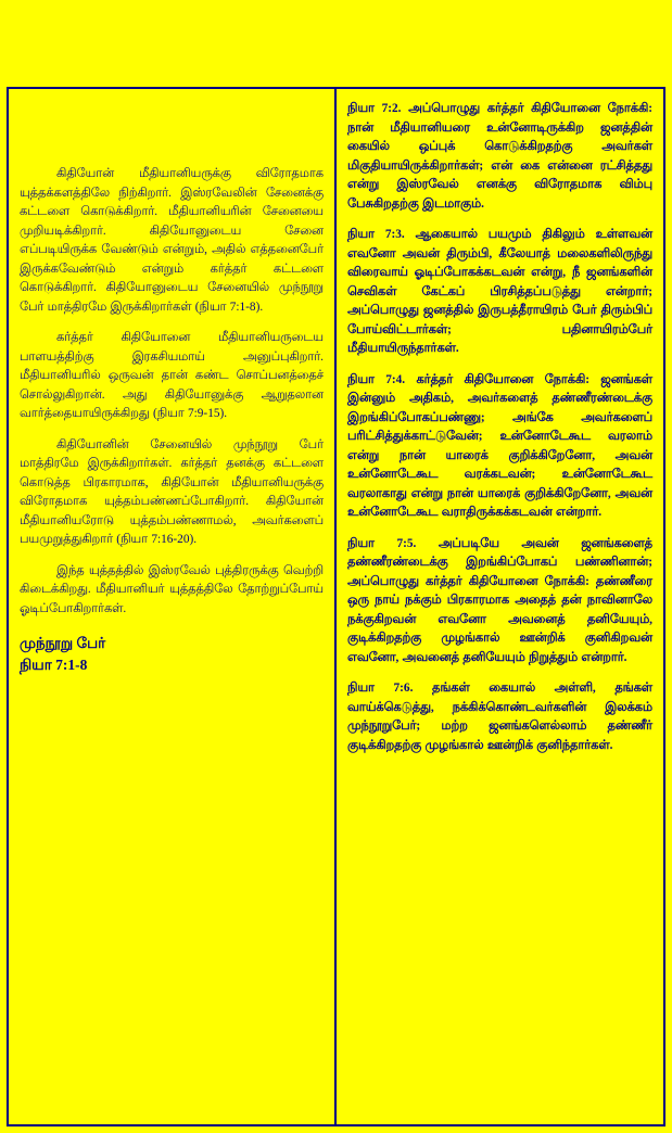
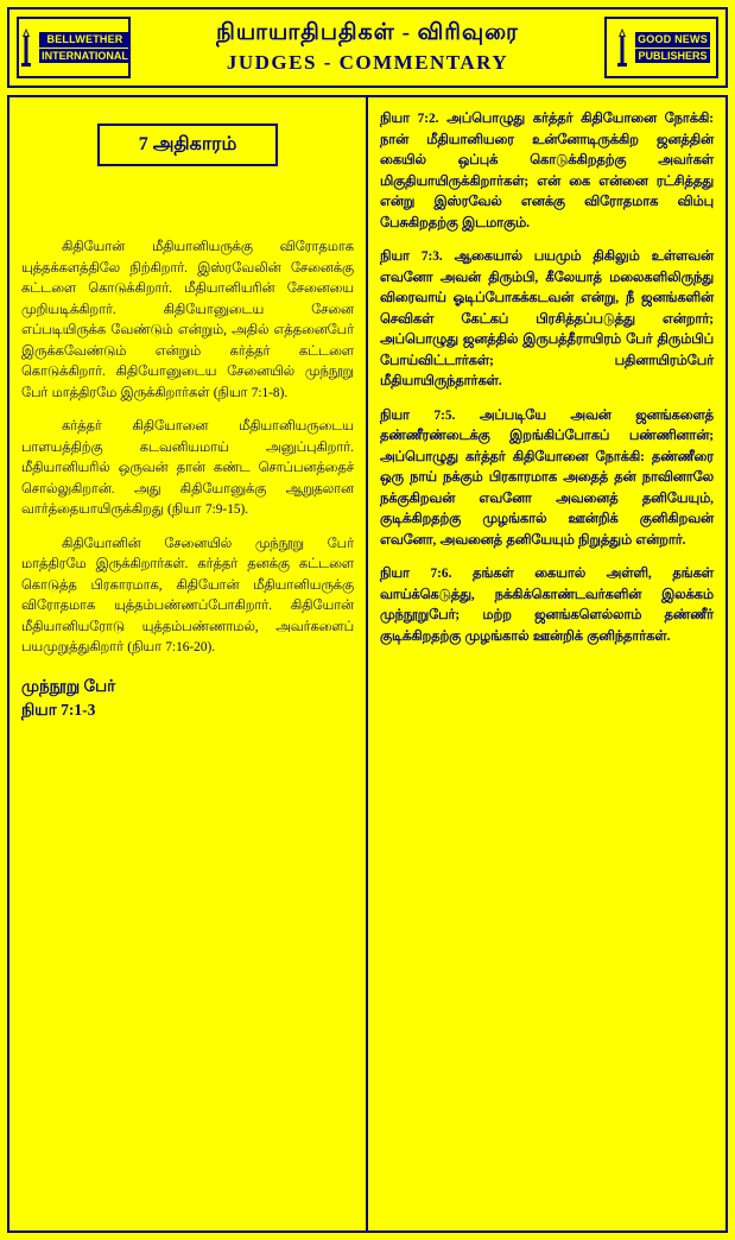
+ BELLWETHER
+ INTERNATIONAL
+ நியாயாதிபதிகள் - விரிவுரை
+ JUDGES - COMMENTARY
+ GOOD NEWS
+ PUBLISHERS
+ 7 அதிகாரம்
  கிதியோன் மீதியானியருக்கு விரோதமாக யுத்தக்களத்திலே நிற்கிறார். இஸ்ரவேலின் சேனைக்கு கட்டளை கொடுக்கிறார். மீதியானியரின் சேனையை முறியடிக்கிறார். கிதியோனுடைய சேனை எப்படியிருக்க வேண்டும் என்றும், அதில் எத்தனைபேர் இருக்கவேண்டும் என்றும் கர்த்தர் கட்டளை கொடுக்கிறார். கிதியோனுடைய சேனையில் முந்நூறு பேர் மாத்திரமே இருக்கிறார்கள் (நியா 7:1-8).
- கர்த்தர் கிதியோனை மீதியானியருடைய பாளயத்திற்கு இரகசியமாய் அனுப்புகிறார். மீதியானியரில் ஒருவன் தான் கண்ட சொப்பனத்தைச் சொல்லுகிறான். அது கிதியோனுக்கு ஆறுதலான வார்த்தையாயிருக்கிறது (நியா 7:9-15).
+ கர்த்தர் கிதியோனை மீதியானியருடைய பாளயத்திற்கு கடவனியமாய் அனுப்புகிறார். மீதியானியரில் ஒருவன் தான் கண்ட சொப்பனத்தைச் சொல்லுகிறான். அது கிதியோனுக்கு ஆறுதலான வார்த்தையாயிருக்கிறது (நியா 7:9-15).
  கிதியோனின் சேனையில் முந்நூறு பேர் மாத்திரமே இருக்கிறார்கள். கர்த்தர் தனக்கு கட்டளை கொடுத்த பிரகாரமாக, கிதியோன் மீதியானியருக்கு விரோதமாக யுத்தம்பண்ணப்போகிறார். கிதியோன் மீதியானியரோடு யுத்தம்பண்ணாமல், அவர்களைப் பயமுறுத்துகிறார் (நியா 7:16-20).
- இந்த யுத்தத்தில் இஸ்ரவேல் புத்திரருக்கு வெற்றி கிடைக்கிறது. மீதியானியர் யுத்தத்திலே தோற்றுப்போய் ஓடிப்போகிறார்கள்.
  முந்நூறு பேர்
- நியா 7:1-8
+ நியா 7:1-3
  நியா 7:2. அப்பொழுது கர்த்தர் கிதியோனை நோக்கி: நான் மீதியானியரை உன்னோடிருக்கிற ஜனத்தின் கையில் ஒப்புக் கொடுக்கிறதற்கு அவர்கள் மிகுதியாயிருக்கிறார்கள்; என் கை என்னை ரட்சித்தது என்று இஸ்ரவேல் எனக்கு விரோதமாக விம்பு பேசுகிறதற்கு இடமாகும்.
  நியா 7:3. ஆகையால் பயமும் திகிலும் உள்ளவன் எவனோ அவன் திரும்பி, கீலேயாத் மலைகளிலிருந்து விரைவாய் ஓடிப்போகக்கடவன் என்று, நீ ஜனங்களின் செவிகள் கேட்கப் பிரசித்தப்படுத்து என்றார்; அப்பொழுது ஜனத்தில் இருபத்தீராயிரம் பேர் திரும்பிப் போய்விட்டார்கள்; பதினாயிரம்பேர் மீதியாயிருந்தார்கள்.
- நியா 7:4. கர்த்தர் கிதியோனை நோக்கி: ஜனங்கள் இன்னும் அதிகம், அவர்களைத் தண்ணீரண்டைக்கு இறங்கிப்போகப்பண்ணு; அங்கே அவர்களைப் பரிட்சித்துக்காட்டுவேன்; உன்னோடேகூட வரலாம் என்று நான் யாரைக் குறிக்கிறேனோ, அவன் உன்னோடேகூட வரக்கடவன்; உன்னோடேகூட வரலாகாது என்று நான் யாரைக் குறிக்கிறேனோ, அவன் உன்னோடேகூட வராதிருக்கக்கடவன் என்றார்.
  நியா 7:5. அப்படியே அவன் ஜனங்களைத் தண்ணீரண்டைக்கு இறங்கிப்போகப் பண்ணினான்; அப்பொழுது கர்த்தர் கிதியோனை நோக்கி: தண்ணீரை ஒரு நாய் நக்கும் பிரகாரமாக அதைத் தன் நாவினாலே நக்குகிறவன் எவனோ அவனைத் தனியேயும், குடிக்கிறதற்கு முழங்கால் ஊன்றிக் குனிகிறவன் எவனோ, அவனைத் தனியேயும் நிறுத்தும் என்றார்.
  நியா 7:6. தங்கள் கையால் அள்ளி, தங்கள் வாய்க்கெடுத்து, நக்கிக்கொண்டவர்களின் இலக்கம் முந்நூறுபேர்; மற்ற ஜனங்களெல்லாம் தண்ணீர் குடிக்கிறதற்கு முழங்கால் ஊன்றிக் குனிந்தார்கள்.
